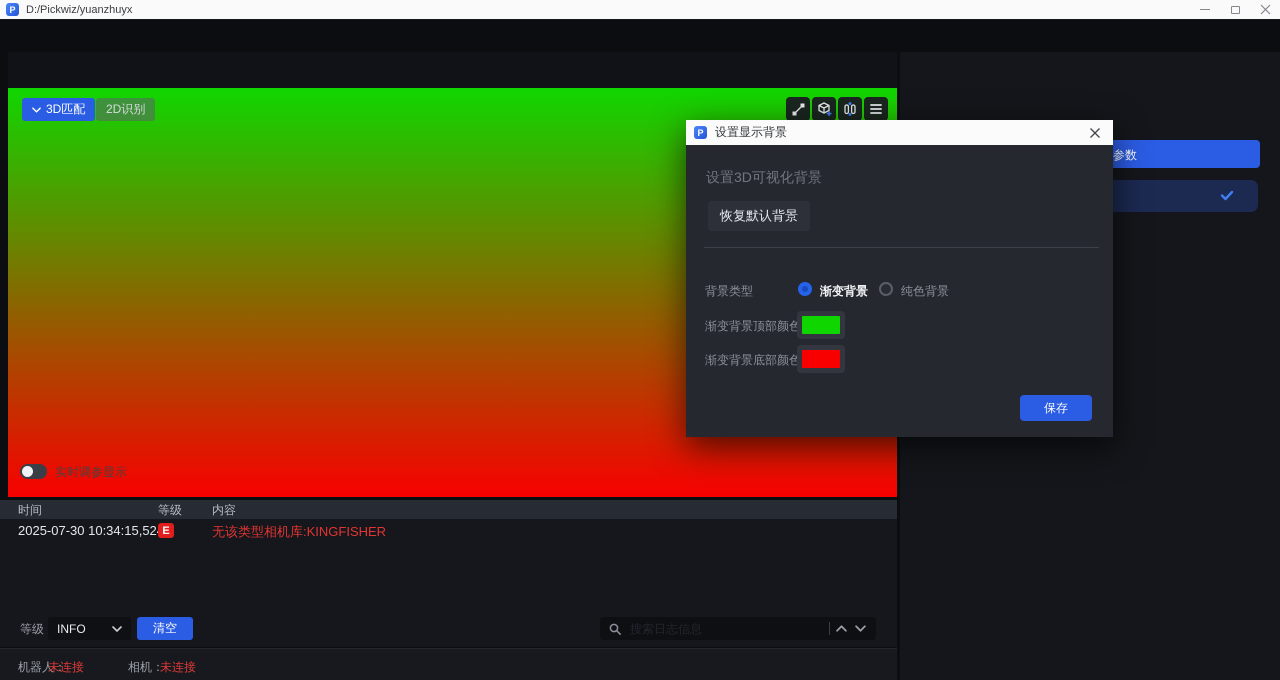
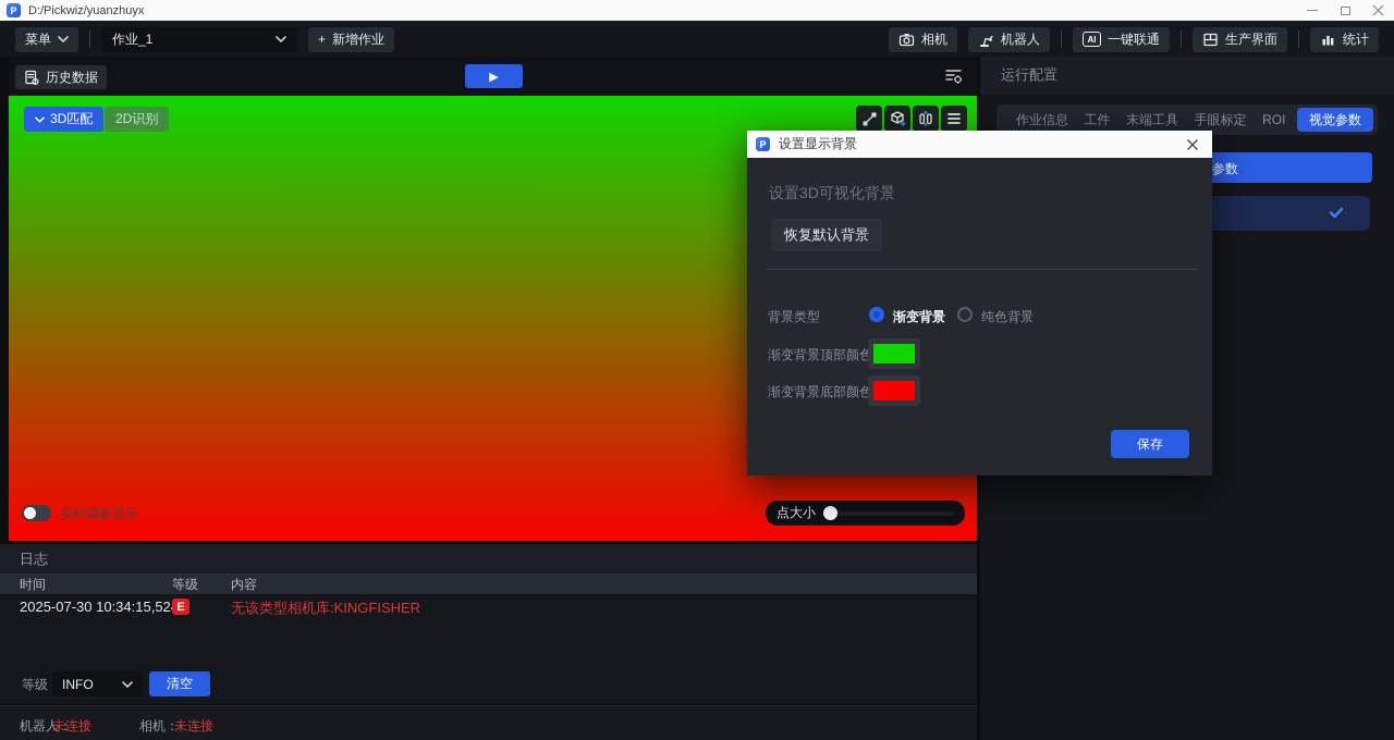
  P
  D:/Pickwiz/yuanzhuyx
+ 菜单
+ 作业_1
+ +
+ 新增作业
+ 相机
+ 机器人
+ AI
+ 一键联通
+ 生产界面
+ 统计
+ 历史数据
+ ▶
  3D匹配
  2D识别
  实时调参显示
+ 点大小
+ 日志
  时间
  等级
  内容
  2025-07-30 10:34:15,52
  E
  无该类型相机库:KINGFISHER
  等级
  INFO
  清空
- 搜索日志信息
  机器人：
  未连接
  相机：
  未连接
+ 运行配置
+ 作业信息
+ 工件
+ 末端工具
+ 手眼标定
+ ROI
+ 视觉参数
  参数
  P
  设置显示背景
  设置3D可视化背景
  恢复默认背景
  背景类型
  渐变背景
  纯色背景
  渐变背景顶部颜色
  渐变背景底部颜色
  保存
